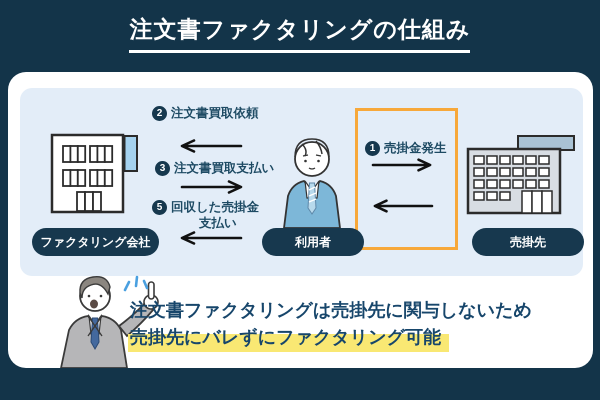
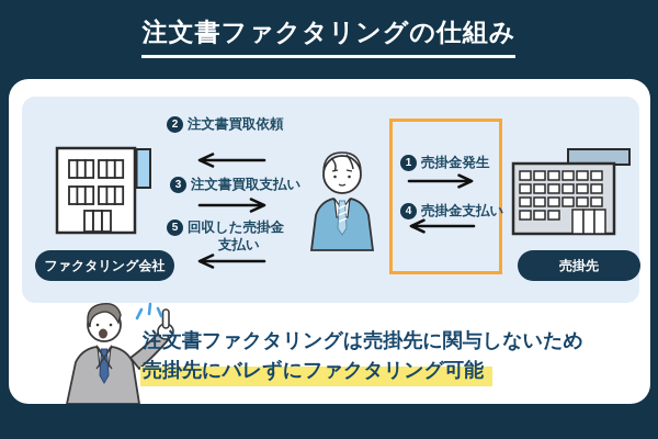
  注文書ファクタリングの仕組み
  ファクタリング会社
- 利用者
  売掛先
  2
  注文書買取依頼
  3
  注文書買取支払い
  5
  回収した売掛金
  支払い
  1
  売掛金発生
+ 4
+ 売掛金支払い
  注文書ファクタリングは売掛先に関与しないため
  売掛先にバレずにファクタリング可能
